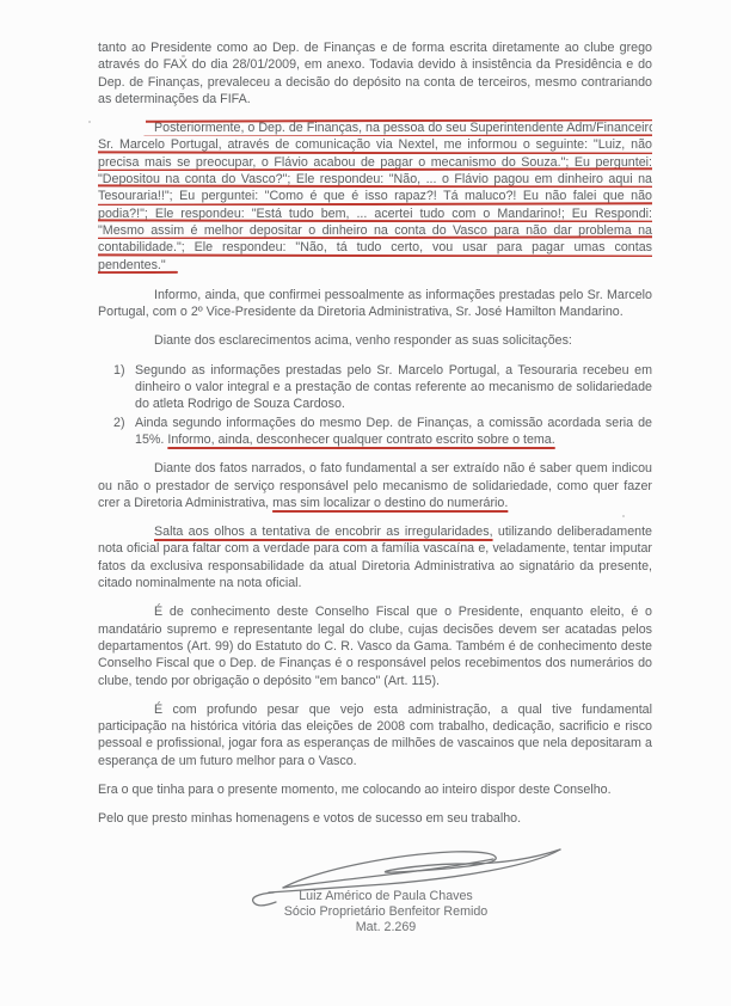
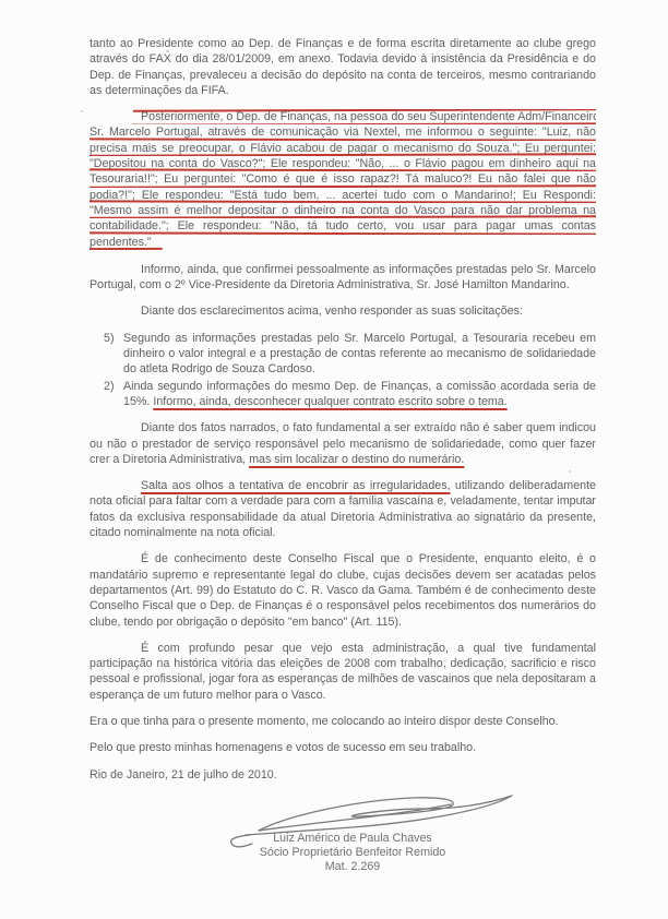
  tanto ao Presidente como ao Dep. de Finanças e de forma escrita diretamente ao clube grego através do FAX do dia 28/01/2009, em anexo. Todavia devido à insistência da Presidência e do Dep. de Finanças, prevaleceu a decisão do depósito na conta de terceiros, mesmo contrariando as determinações da FIFA.
  Posteriormente, o Dep. de Finanças, na pessoa do seu Superintendente Adm/Financeir
  Sr. Marcelo Portugal, através de comunicação via Nextel, me informou o seguinte: "Luiz, não
  precisa mais se preocupar, o Flávio acabou de pagar o mecanismo do Souza."; Eu perguntei:
  "Depositou na conta do Vasco?"; Ele respondeu: "Não, ... o Flávio pagou em dinheiro aqui na
  Tesouraria!!"; Eu perguntei: "Como é que é isso rapaz?! Tá maluco?! Eu não falei que não
  podia?!"; Ele respondeu: "Está tudo bem, ... acertei tudo com o Mandarino!; Eu Respondi:
  "Mesmo assim é melhor depositar o dinheiro na conta do Vasco para não dar problema na
  contabilidade."; Ele respondeu: "Não, tá tudo certo, vou usar para pagar umas contas
  pendentes."
  Informo, ainda, que confirmei pessoalmente as informações prestadas pelo Sr. Marcelo Portugal, com o 2º Vice-Presidente da Diretoria Administrativa, Sr. José Hamilton Mandarino.
  Diante dos esclarecimentos acima, venho responder as suas solicitações:
- 1)
+ 5)
  Segundo as informações prestadas pelo Sr. Marcelo Portugal, a Tesouraria recebeu em dinheiro o valor integral e a prestação de contas referente ao mecanismo de solidariedade do atleta Rodrigo de Souza Cardoso.
  2)
  Ainda segundo informações do mesmo Dep. de Finanças, a comissão acordada seria de 15%. Informo, ainda, desconhecer qualquer contrato escrito sobre o tema.
  Diante dos fatos narrados, o fato fundamental a ser extraído não é saber quem indicou ou não o prestador de serviço responsável pelo mecanismo de solidariedade, como quer fazer crer a Diretoria Administrativa, mas sim localizar o destino do numerário.
  Salta aos olhos a tentativa de encobrir as irregularidades, utilizando deliberadamente nota oficial para faltar com a verdade para com a família vascaína e, veladamente, tentar imputar fatos da exclusiva responsabilidade da atual Diretoria Administrativa ao signatário da presente, citado nominalmente na nota oficial.
  É de conhecimento deste Conselho Fiscal que o Presidente, enquanto eleito, é o mandatário supremo e representante legal do clube, cujas decisões devem ser acatadas pelos departamentos (Art. 99) do Estatuto do C. R. Vasco da Gama. Também é de conhecimento deste Conselho Fiscal que o Dep. de Finanças é o responsável pelos recebimentos dos numerários do clube, tendo por obrigação o depósito "em banco" (Art. 115).
  É com profundo pesar que vejo esta administração, a qual tive fundamental participação na histórica vitória das eleições de 2008 com trabalho, dedicação, sacrificio e risco pessoal e profissional, jogar fora as esperanças de milhões de vascainos que nela depositaram a esperança de um futuro melhor para o Vasco.
  Era o que tinha para o presente momento, me colocando ao inteiro dispor deste Conselho.
  Pelo que presto minhas homenagens e votos de sucesso em seu trabalho.
+ Rio de Janeiro, 21 de julho de 2010.
  Luiz Américo de Paula Chaves
  Sócio Proprietário Benfeitor Remido
  Mat. 2.269
